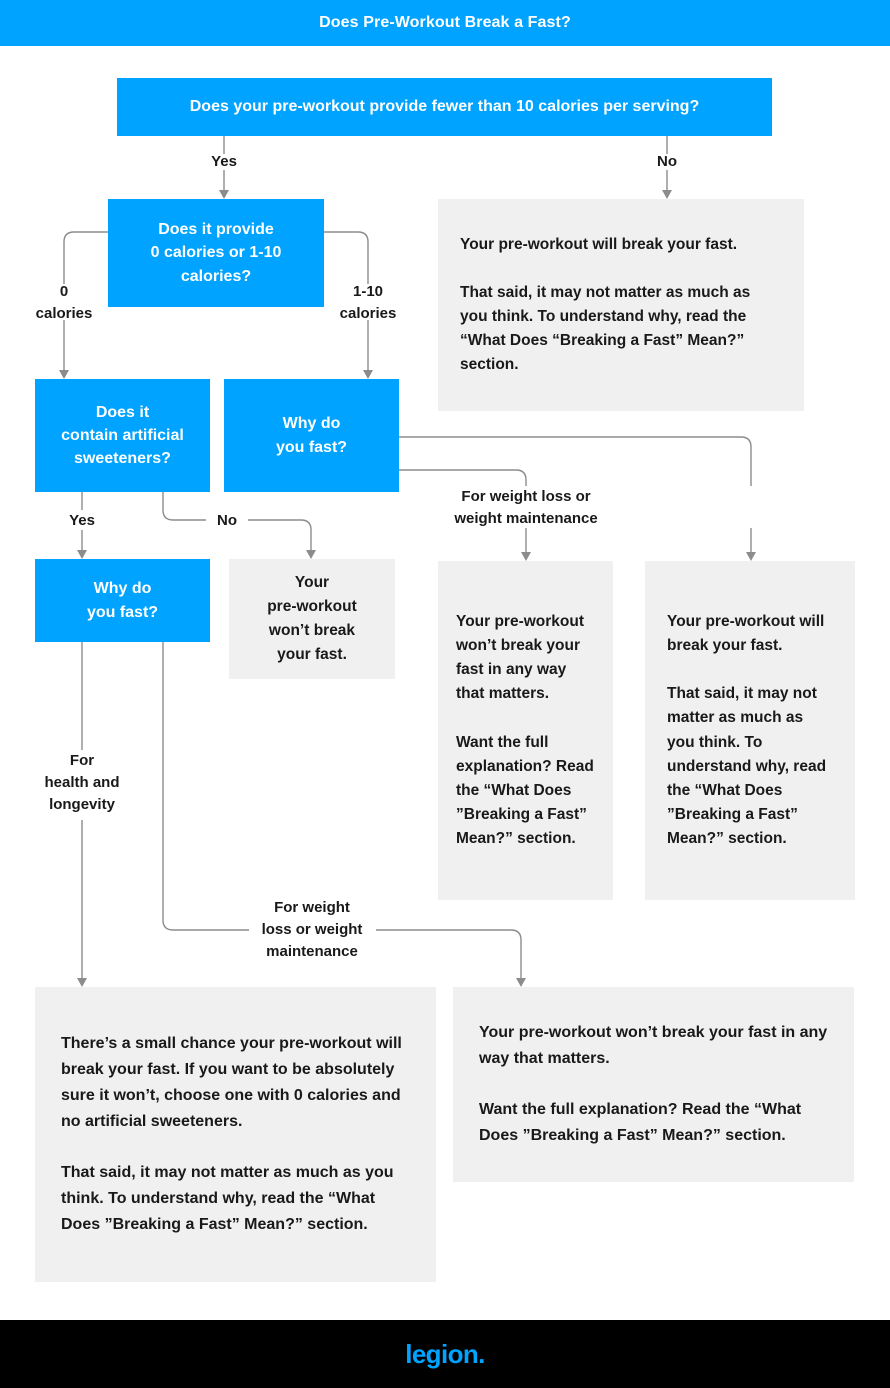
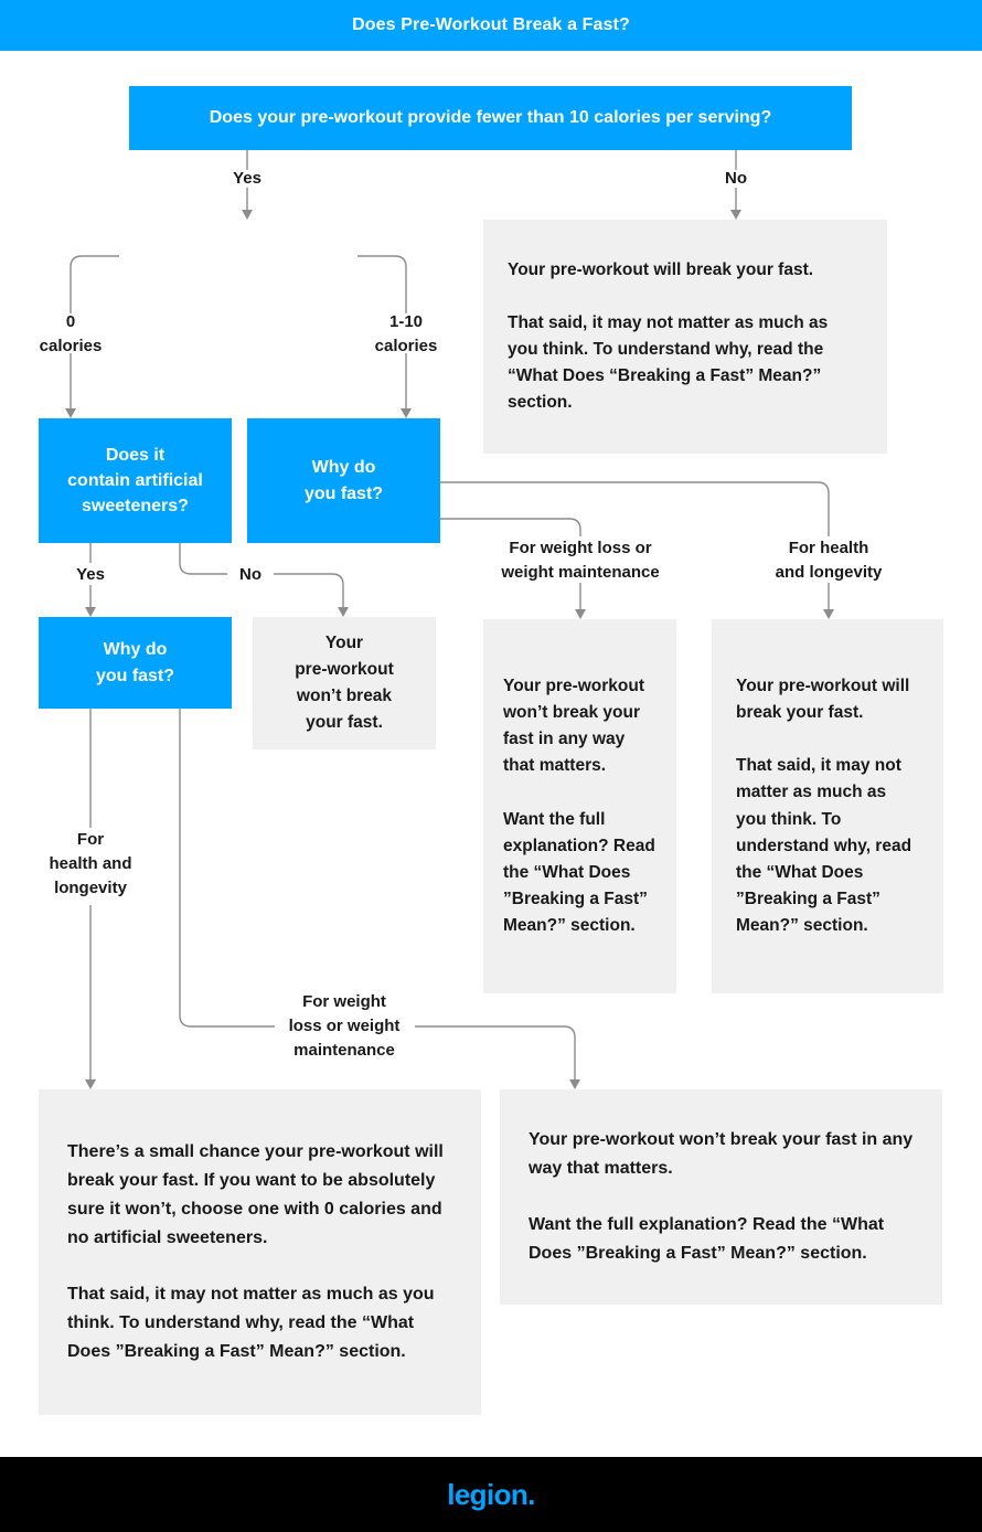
  Does Pre-Workout Break a Fast?
  Does your pre-workout provide fewer than 10 calories per serving?
- Does it provide
- 0 calories or 1-10
- calories?
  Your pre-workout will break your fast.
  That said, it may not matter as much as you think. To understand why, read the “What Does “Breaking a Fast” Mean?” section.
  Does it
  contain artificial
  sweeteners?
  Why do
  you fast?
  Why do
  you fast?
  Your
  pre-workout
  won’t break
  your fast.
  Your pre-workout won’t break your fast in any way that matters.
  Want the full explanation? Read the “What Does ”Breaking a Fast” Mean?” section.
  Your pre-workout will break your fast.
  That said, it may not matter as much as you think. To understand why, read the “What Does ”Breaking a Fast” Mean?” section.
  There’s a small chance your pre-workout will break your fast. If you want to be absolutely sure it won’t, choose one with 0 calories and no artificial sweeteners.
  That said, it may not matter as much as you think. To understand why, read the “What Does ”Breaking a Fast” Mean?” section.
  Your pre-workout won’t break your fast in any way that matters.
  Want the full explanation? Read the “What Does ”Breaking a Fast” Mean?” section.
  Yes
  No
  0
  calories
  1-10
  calories
  Yes
  No
  For weight loss or
  weight maintenance
+ For health
+ and longevity
  For
  health and
  longevity
  For weight
  loss or weight
  maintenance
  legion.
